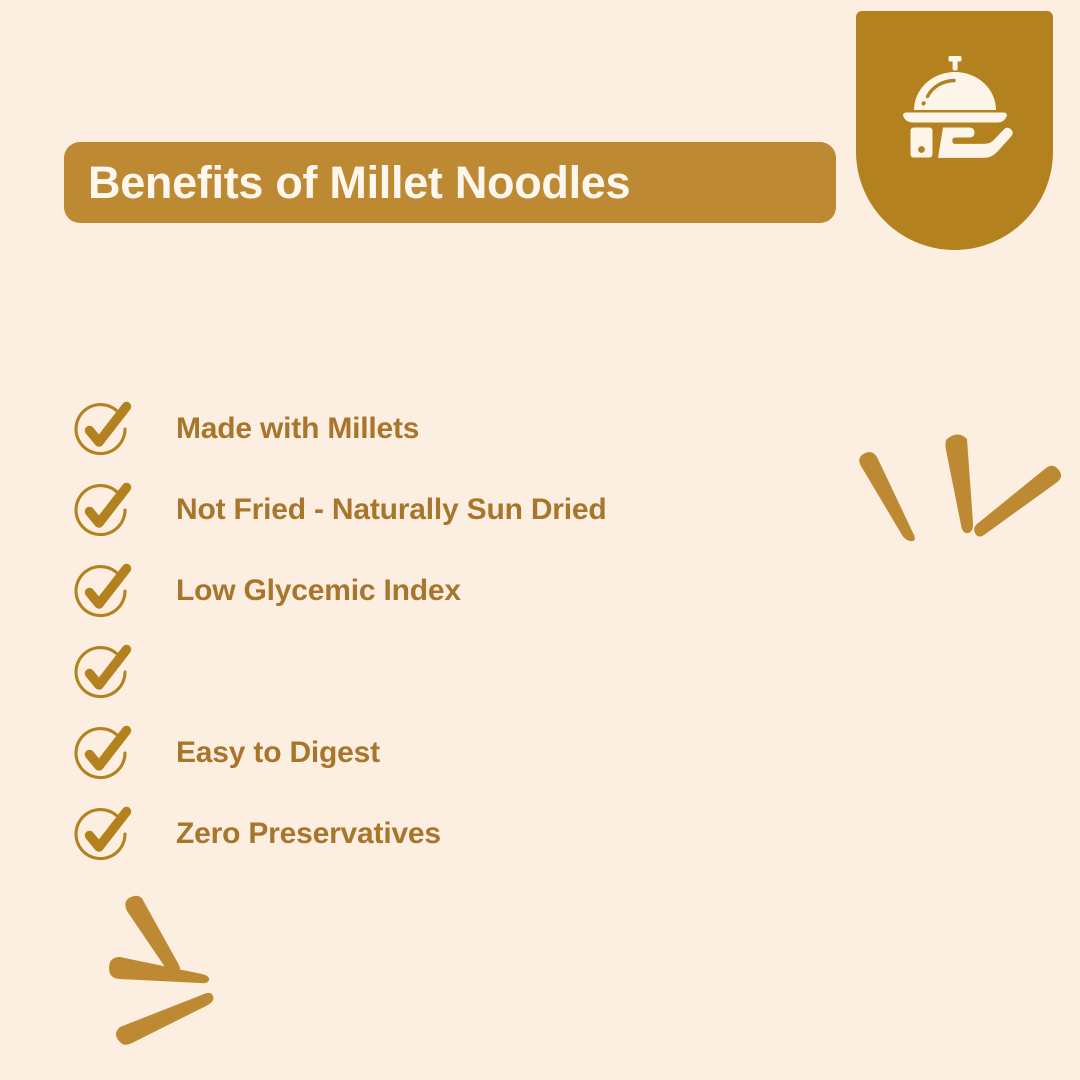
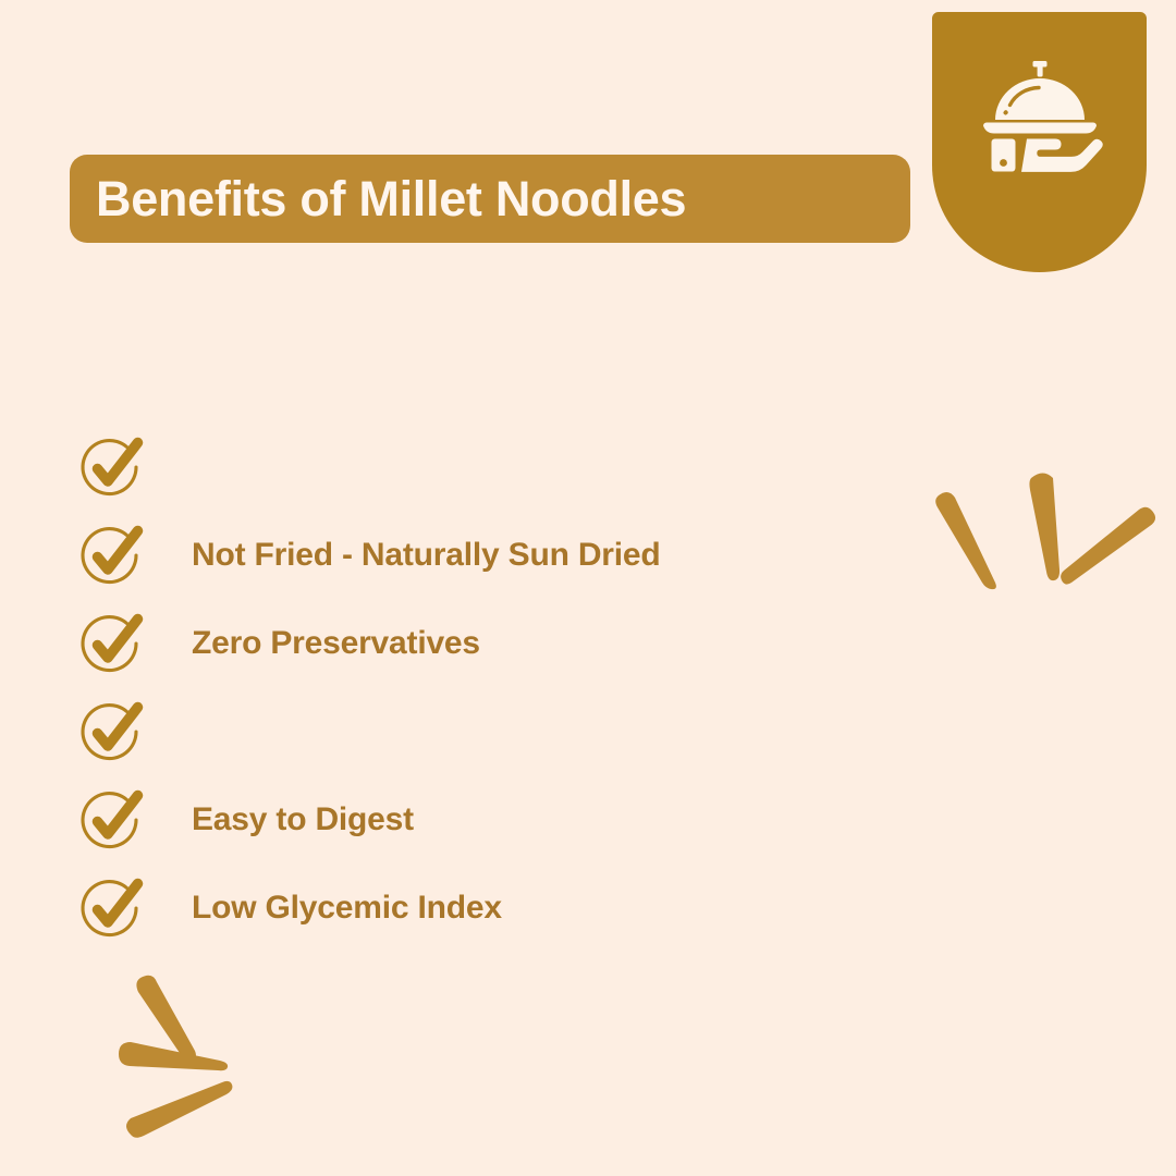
  Benefits of Millet Noodles
- Made with Millets
  Not Fried - Naturally Sun Dried
- Low Glycemic Index
+ Zero Preservatives
  Easy to Digest
- Zero Preservatives
+ Low Glycemic Index
